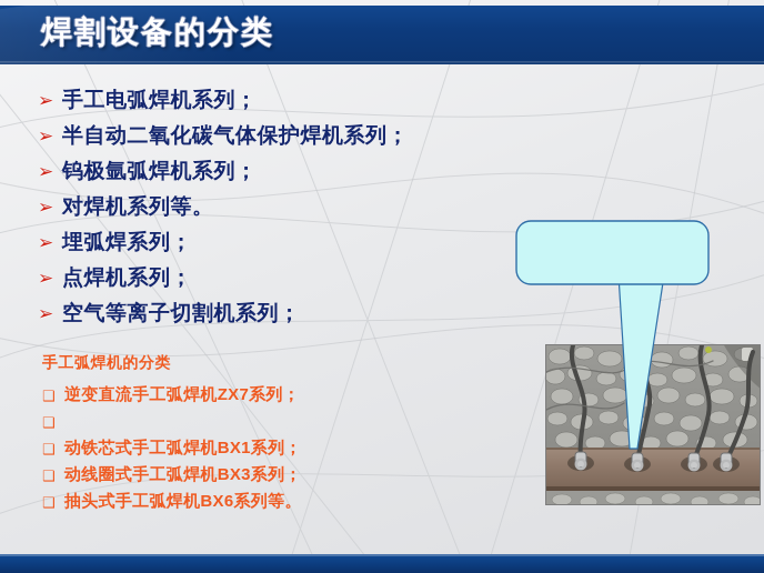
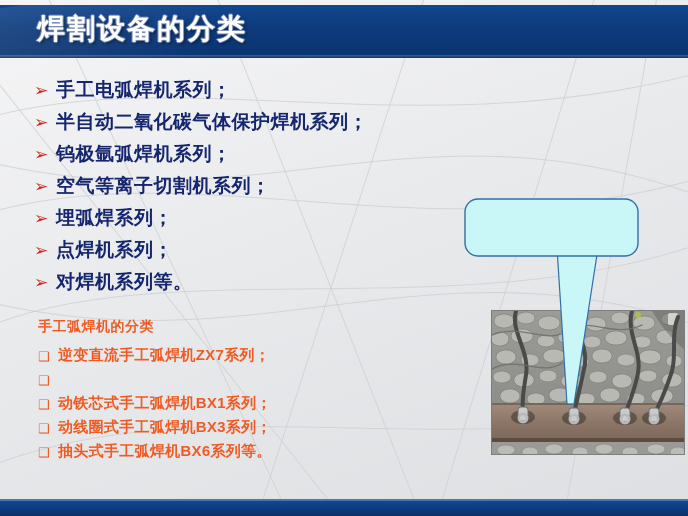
  焊割设备的分类
  ➢
  手工电弧焊机系列；
  ➢
  半自动二氧化碳气体保护焊机系列；
  ➢
  钨极氩弧焊机系列；
  ➢
- 对焊机系列等。
+ 空气等离子切割机系列；
  ➢
  埋弧焊系列；
  ➢
  点焊机系列；
  ➢
- 空气等离子切割机系列；
+ 对焊机系列等。
  手工弧焊机的分类
  ❑
  逆变直流手工弧焊机ZX7系列；
  ❑
  ❑
  动铁芯式手工弧焊机BX1系列；
  ❑
  动线圈式手工弧焊机BX3系列；
  ❑
  抽头式手工弧焊机BX6系列等。
